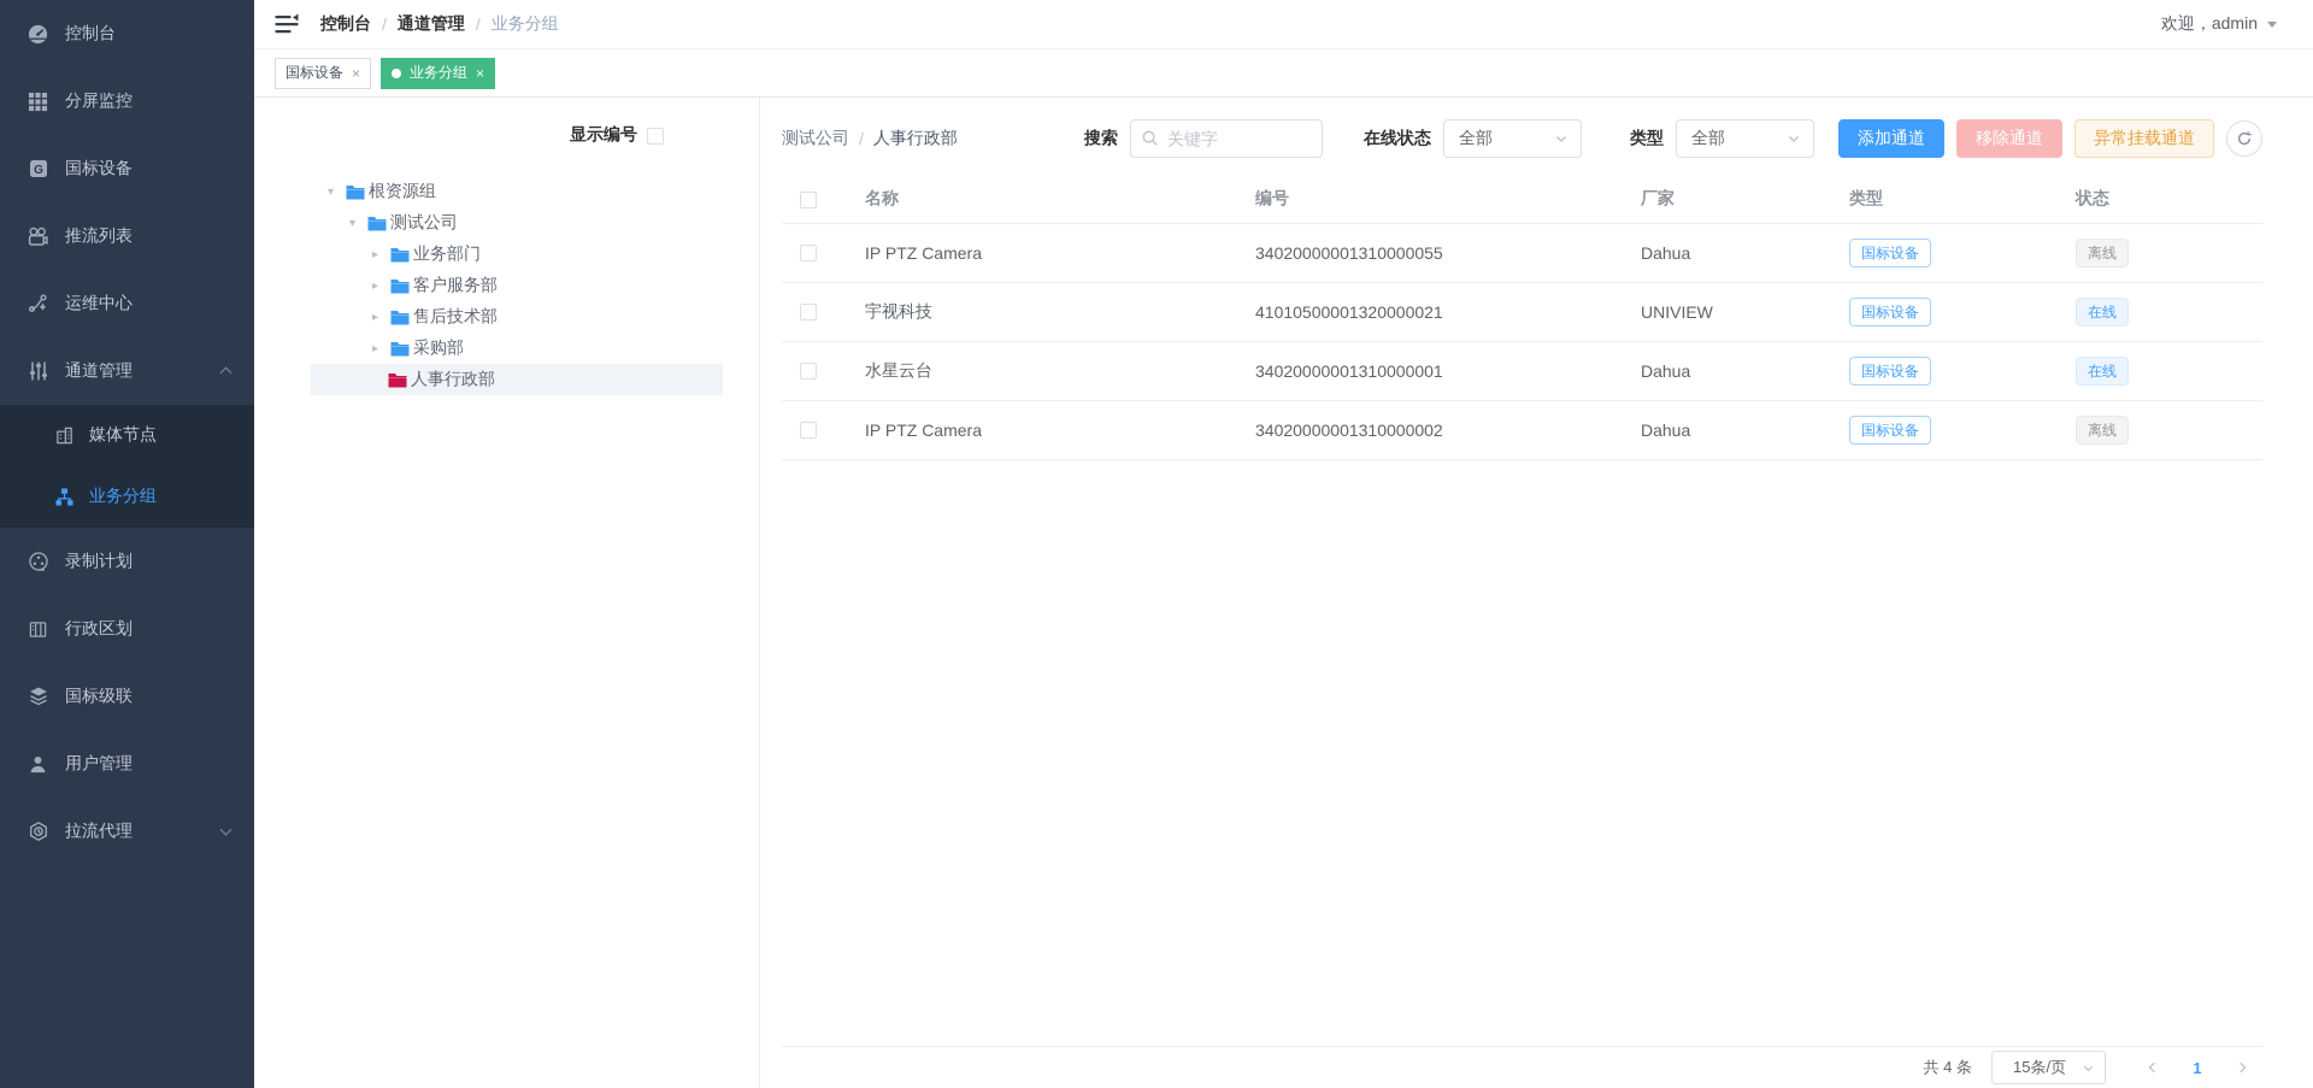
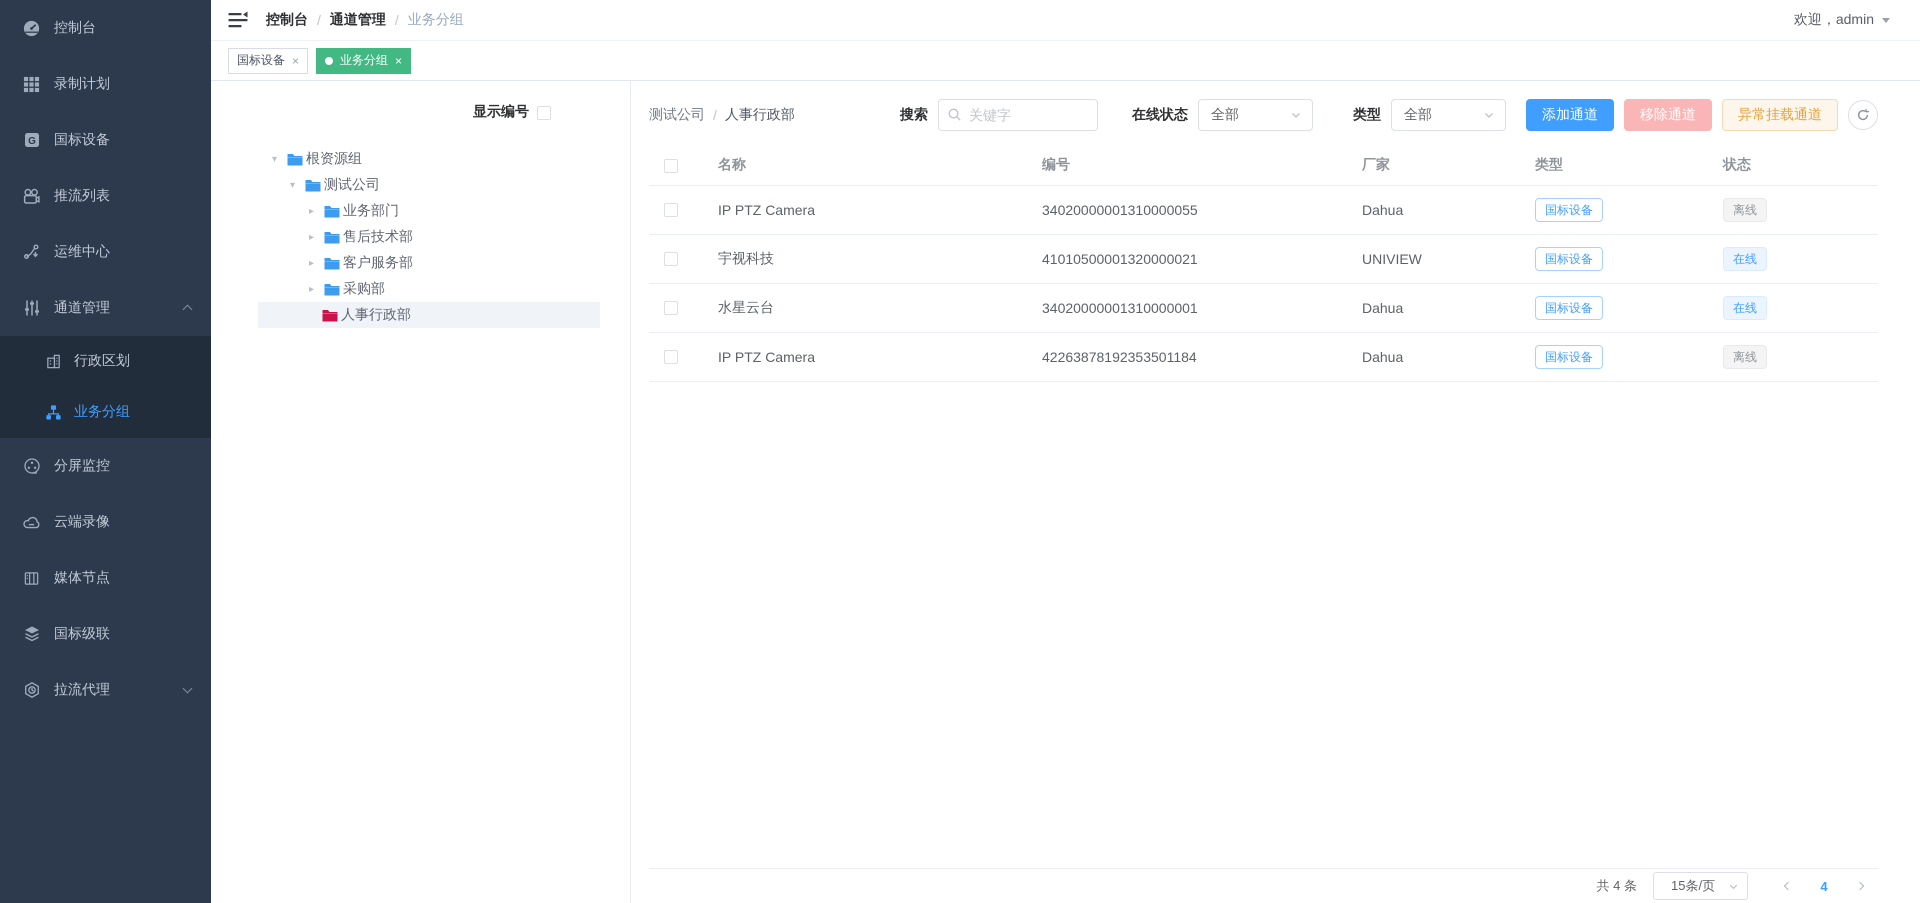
  控制台
- 分屏监控
+ 录制计划
  国标设备
  推流列表
  运维中心
  通道管理
- 媒体节点
+ 行政区划
  业务分组
- 录制计划
+ 分屏监控
+ 云端录像
- 行政区划
+ 媒体节点
  国标级联
- 用户管理
  拉流代理
  控制台
  /
  通道管理
  /
  业务分组
  欢迎，admin
  国标设备
  ×
  业务分组
  ×
  显示编号
  ▾
  根资源组
  ▾
  测试公司
  ▸
  业务部门
  ▸
- 客户服务部
+ 售后技术部
  ▸
- 售后技术部
+ 客户服务部
  ▸
  采购部
  人事行政部
  测试公司
  /
  人事行政部
  搜索
  关键字
  在线状态
  全部
  类型
  全部
  添加通道
  移除通道
  异常挂载通道
  名称
  编号
  厂家
  类型
  状态
  IP PTZ Camera
  34020000001310000055
  Dahua
  国标设备
  离线
  宇视科技
  41010500001320000021
  UNIVIEW
  国标设备
  在线
  水星云台
  34020000001310000001
  Dahua
  国标设备
  在线
  IP PTZ Camera
- 34020000001310000002
+ 42263878192353501184
  Dahua
  国标设备
  离线
  共 4 条
  15条/页
- 1
+ 4
